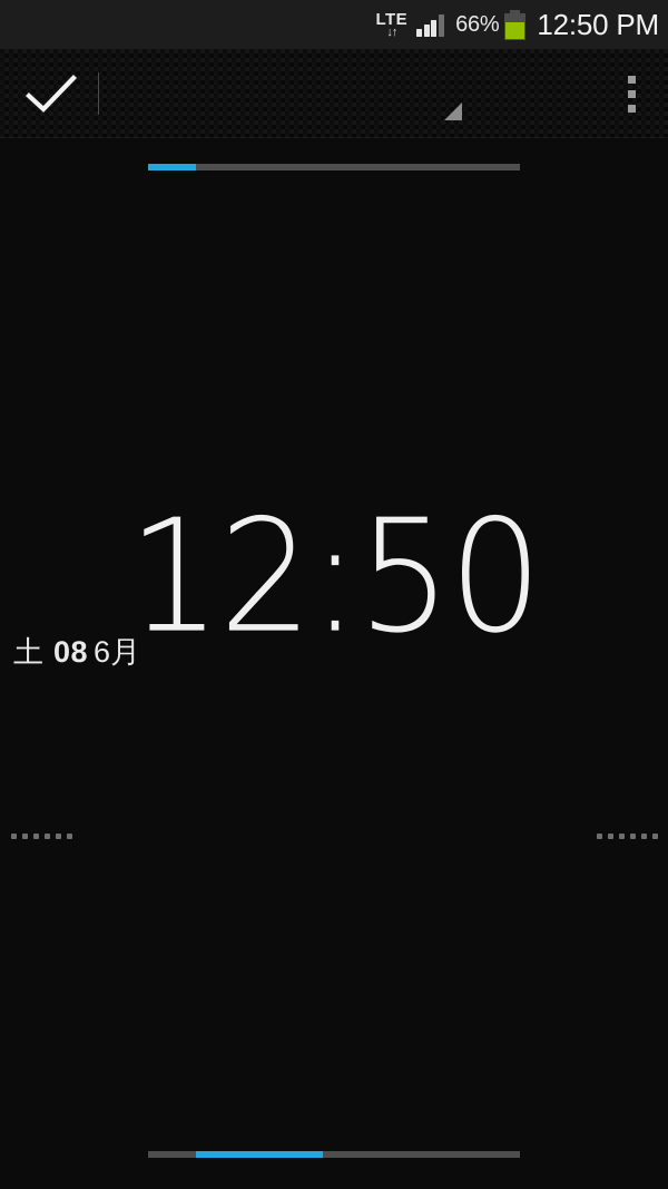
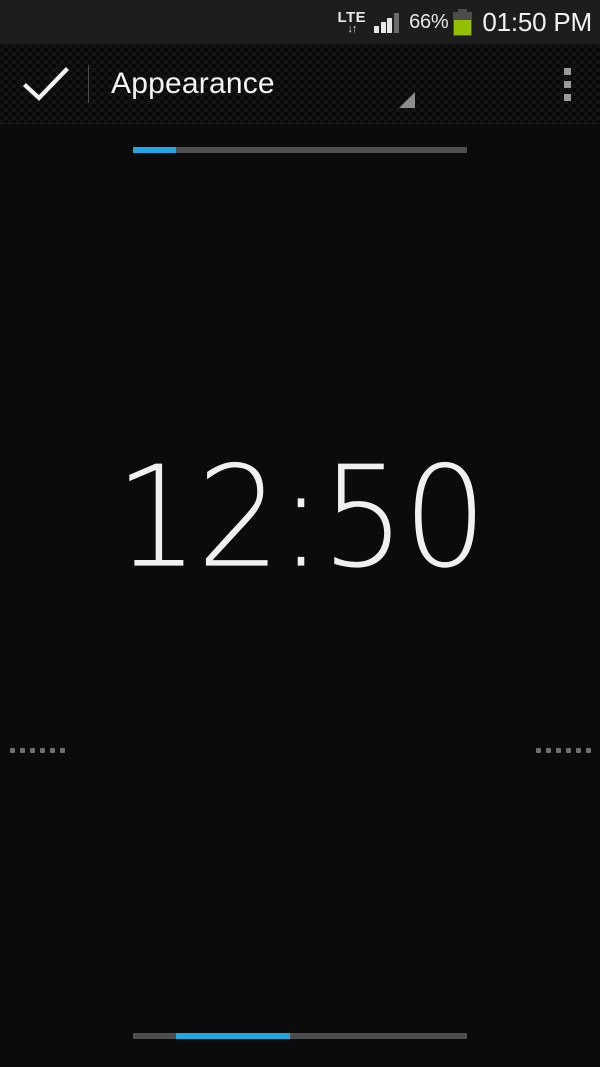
  LTE
  ↓↑
  66%
- 12:50 PM
+ 01:50 PM
+ Appearance
  12:50
- 土 08 6月
